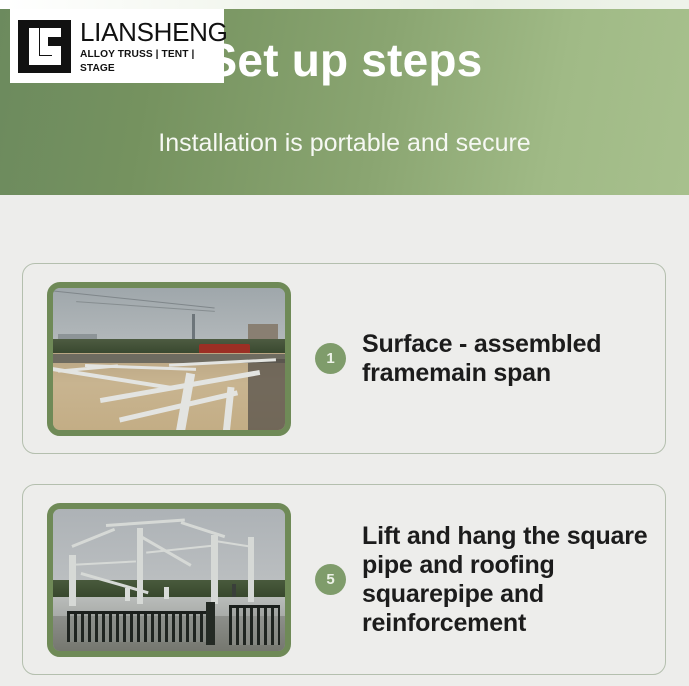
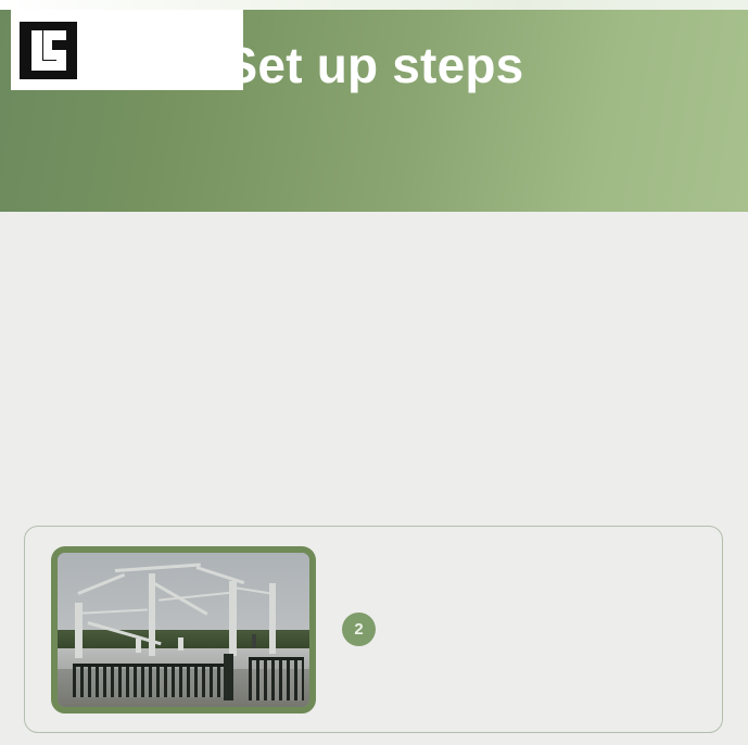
  et up steps
- Installation is portable and secure
- LIANSHENG
- ALLOY TRUSS | TENT | STAGE
- 1
- Surface - assembled framemain span
- 5
+ 2
- Lift and hang the square pipe and roofing squarepipe and reinforcement
